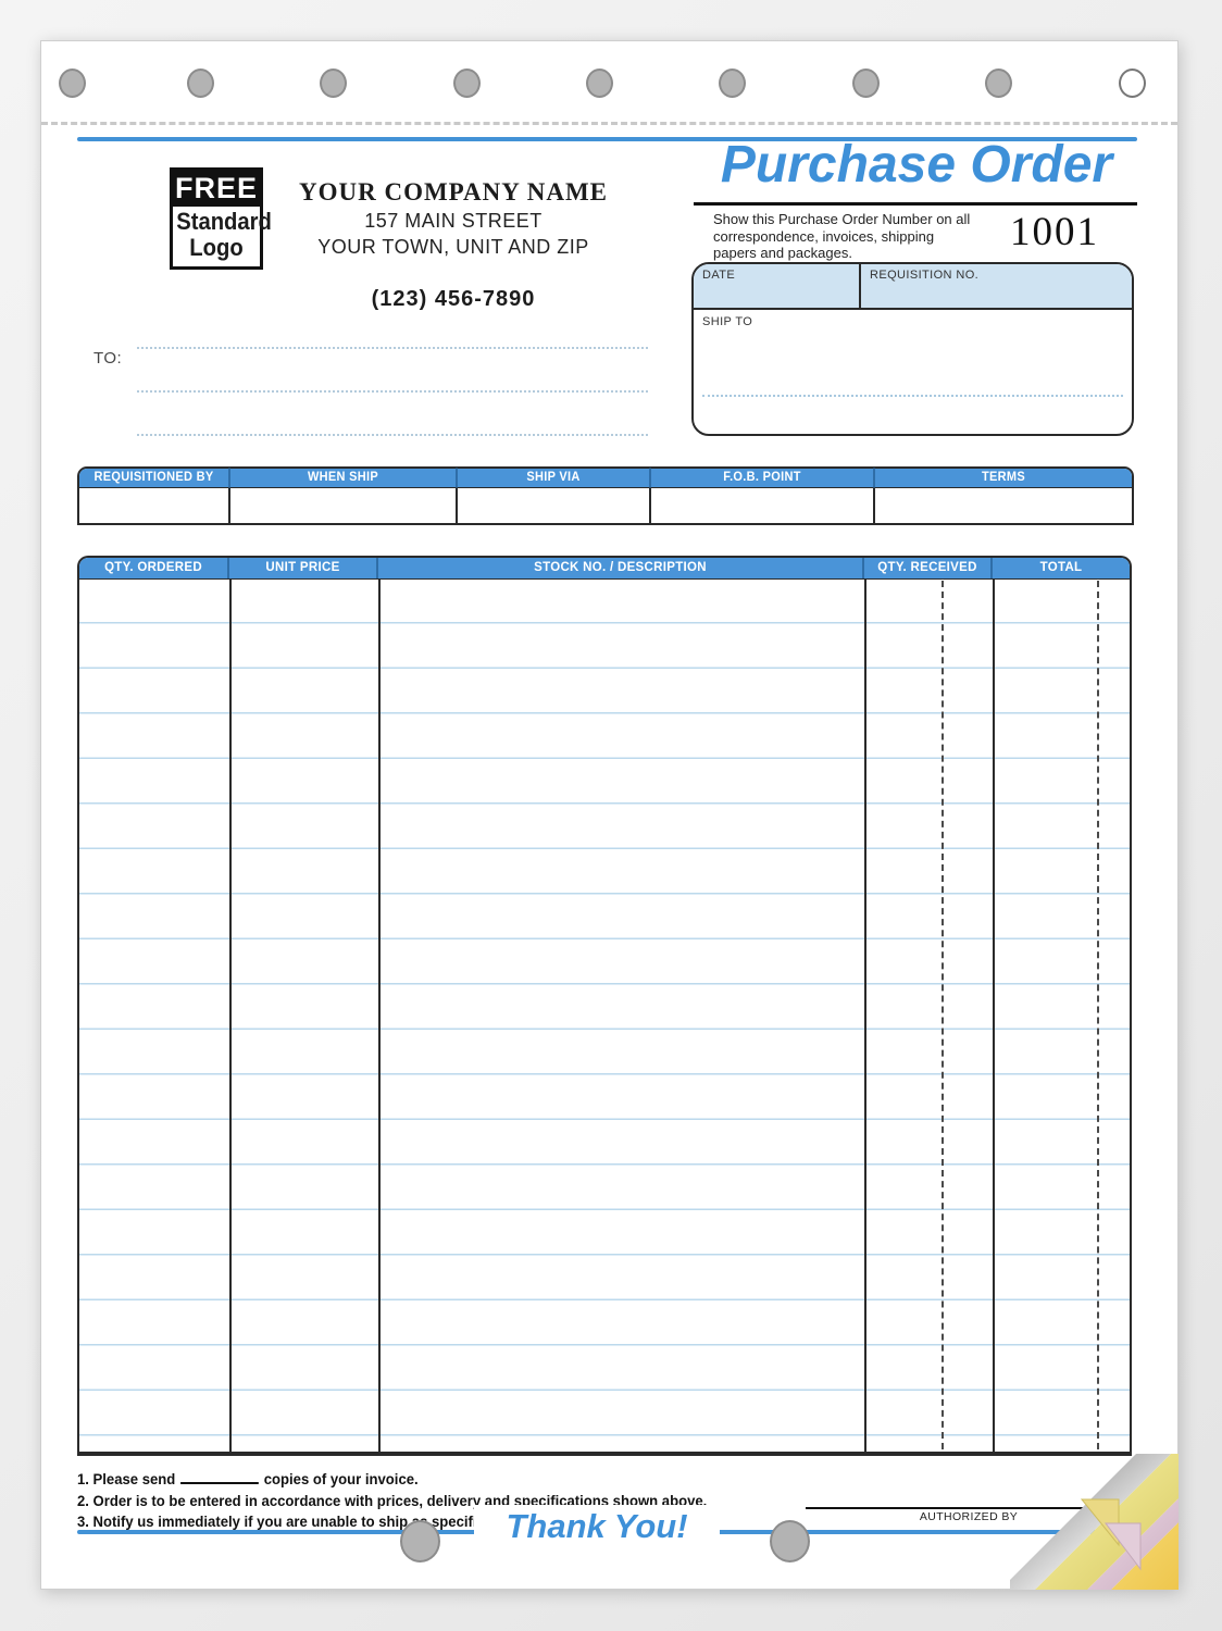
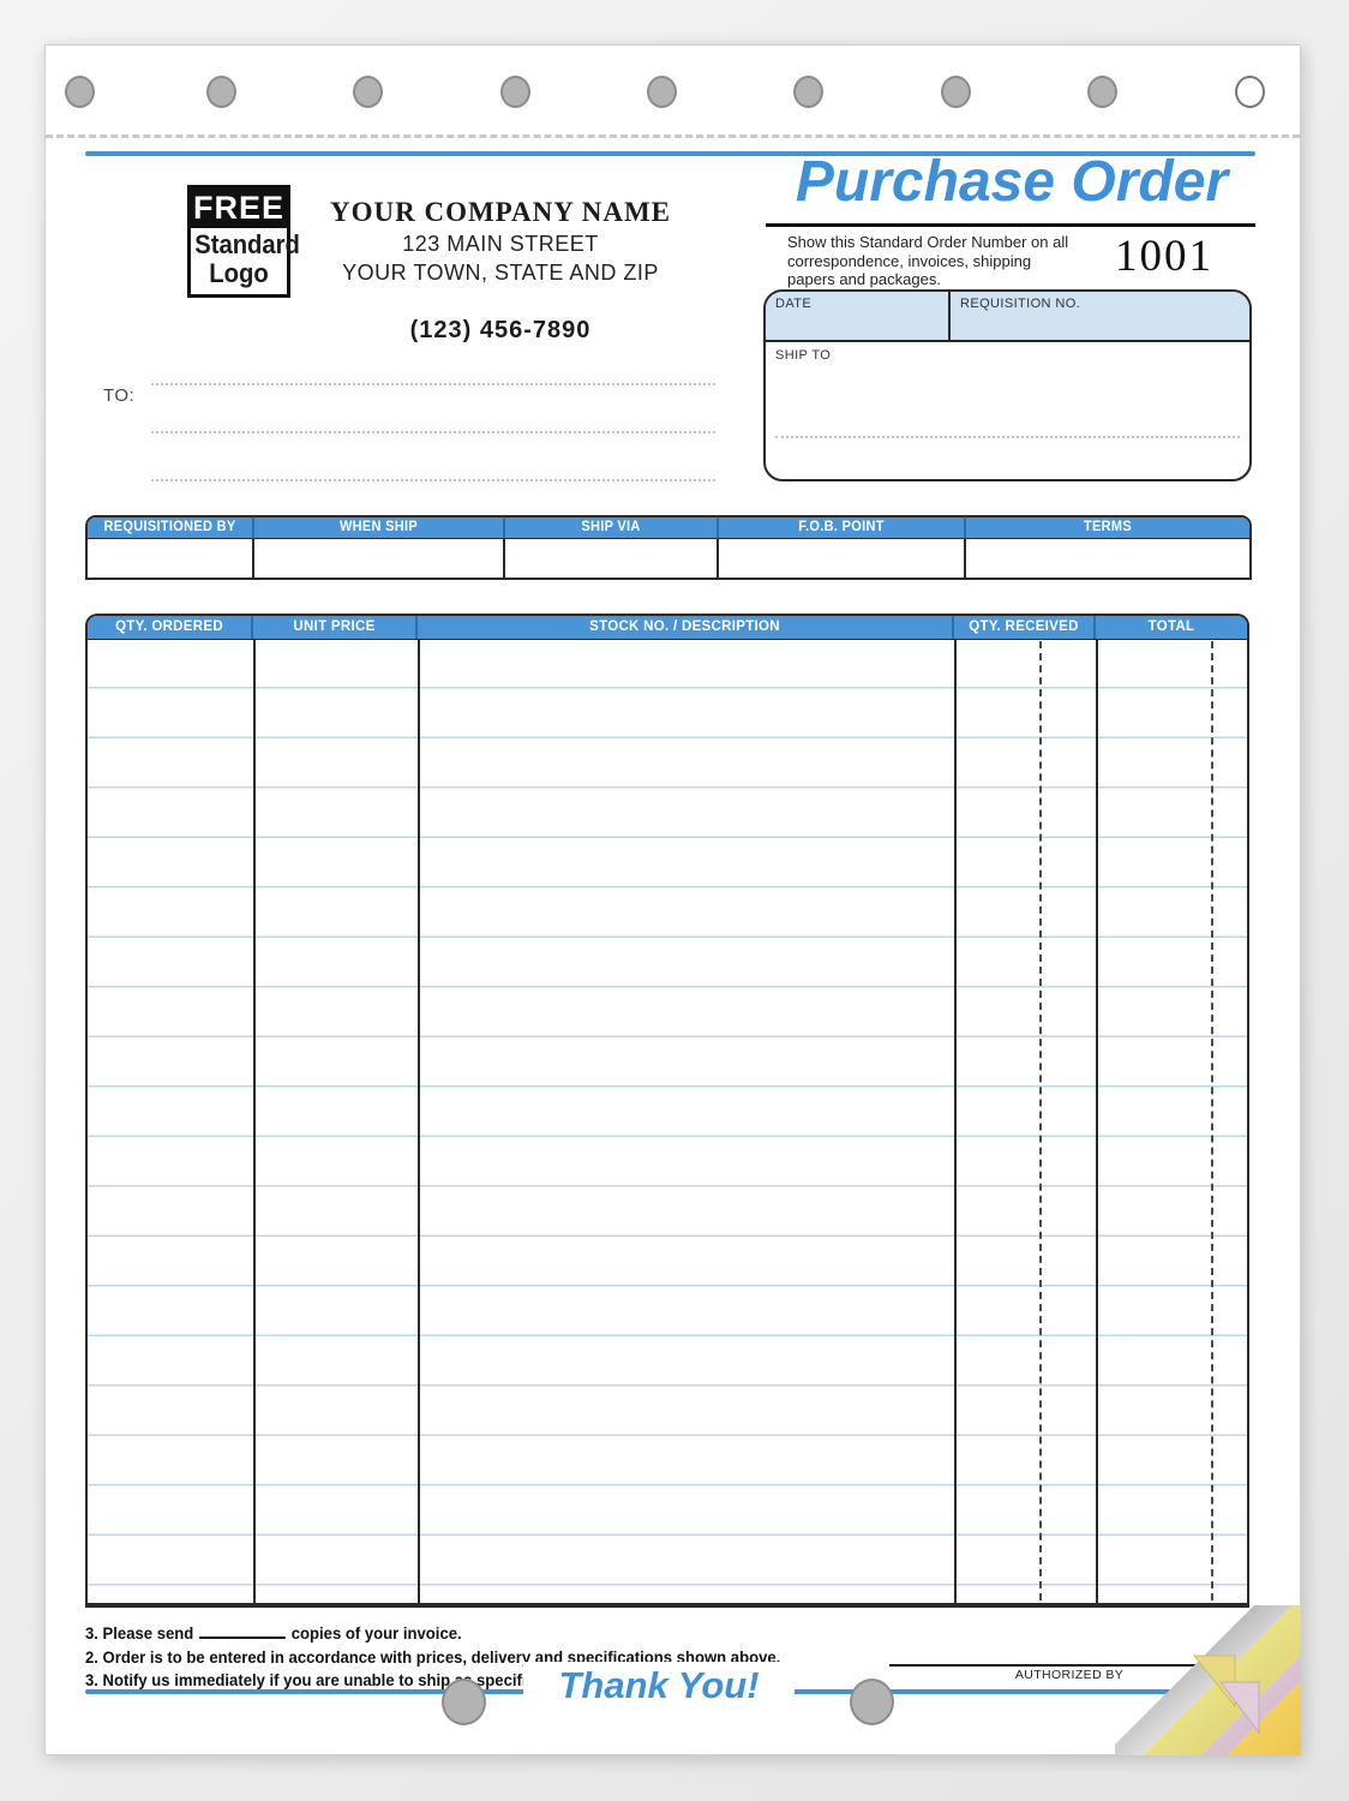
  FREE
  Standard
  Logo
  YOUR COMPANY NAME
- 157 MAIN STREET
+ 123 MAIN STREET
- YOUR TOWN, UNIT AND ZIP
+ YOUR TOWN, STATE AND ZIP
  (123) 456-7890
  Purchase Order
- Show this Purchase Order Number on all correspondence, invoices, shipping papers and packages.
+ Show this Standard Order Number on all correspondence, invoices, shipping papers and packages.
  1001
  DATE
  REQUISITION NO.
  SHIP TO
  TO:
  REQUISITIONED BY
  WHEN SHIP
  SHIP VIA
  F.O.B. POINT
  TERMS
  QTY. ORDERED
  UNIT PRICE
  STOCK NO. / DESCRIPTION
  QTY. RECEIVED
  TOTAL
- 1. Please send copies of your invoice.
+ 3. Please send copies of your invoice.
  2. Order is to be entered in accordance with prices, delivery and specifications shown above.
  3. Notify us immediately if you are unable to ship specif
  AUTHORIZED BY
  Thank You!
